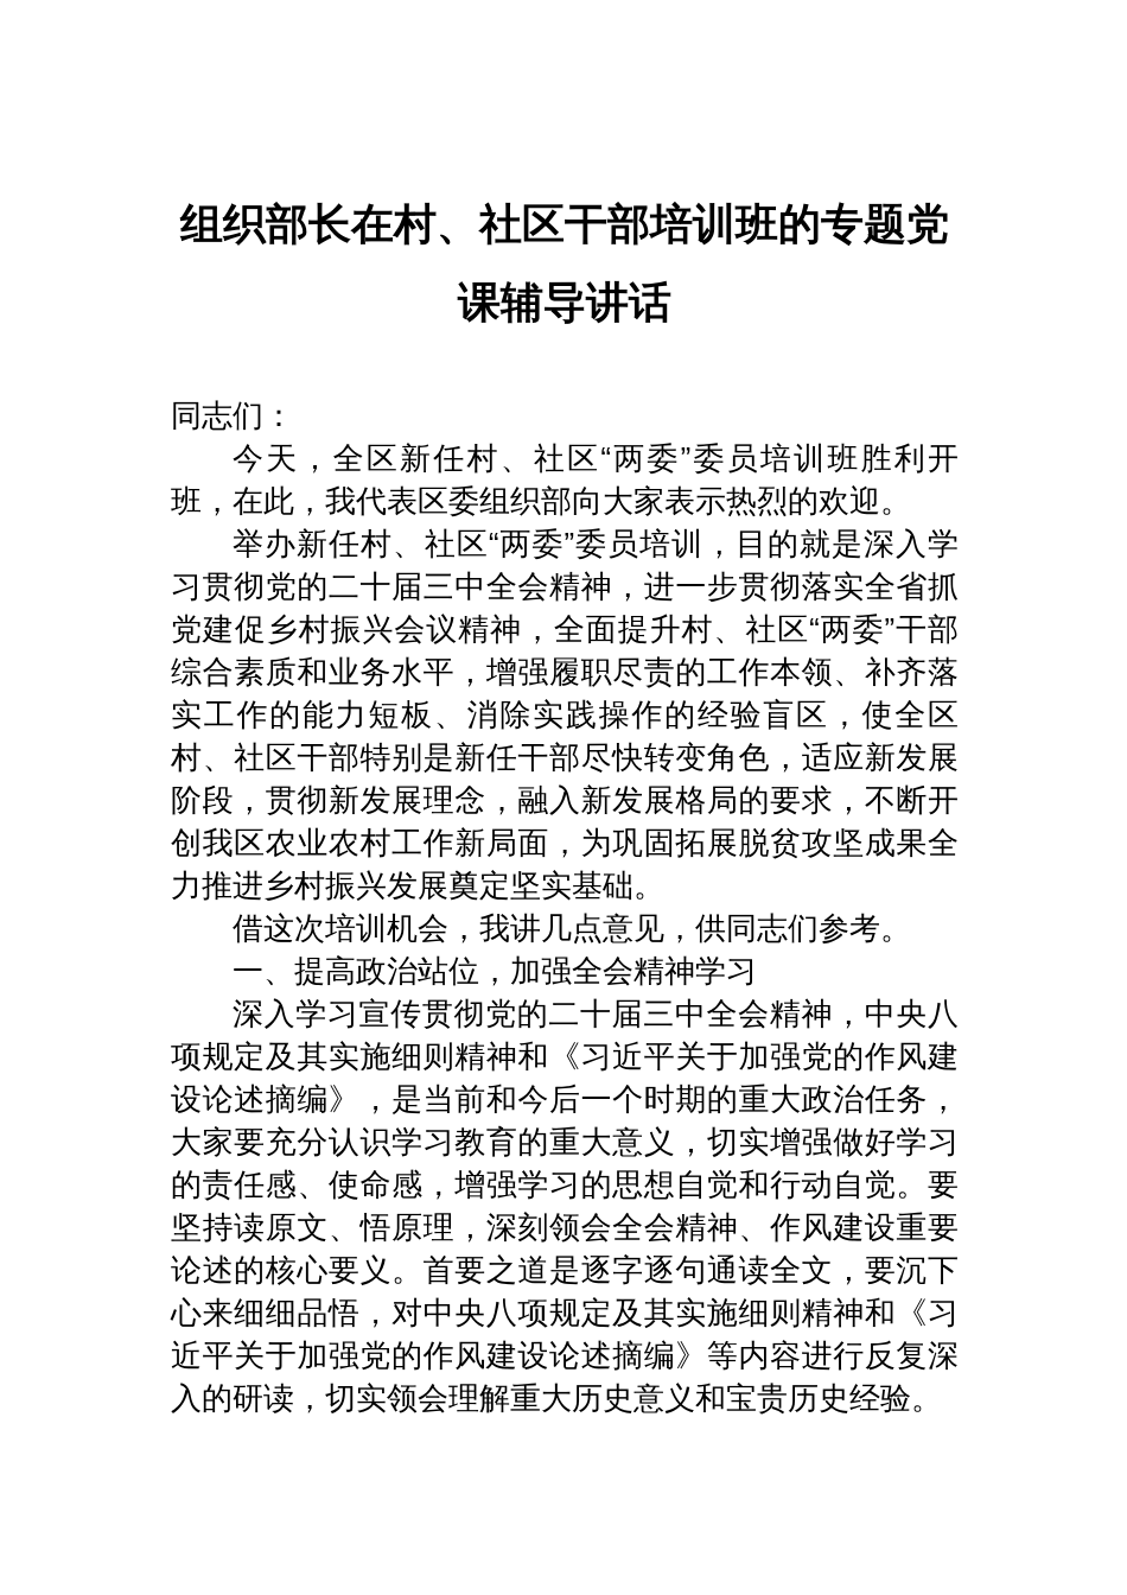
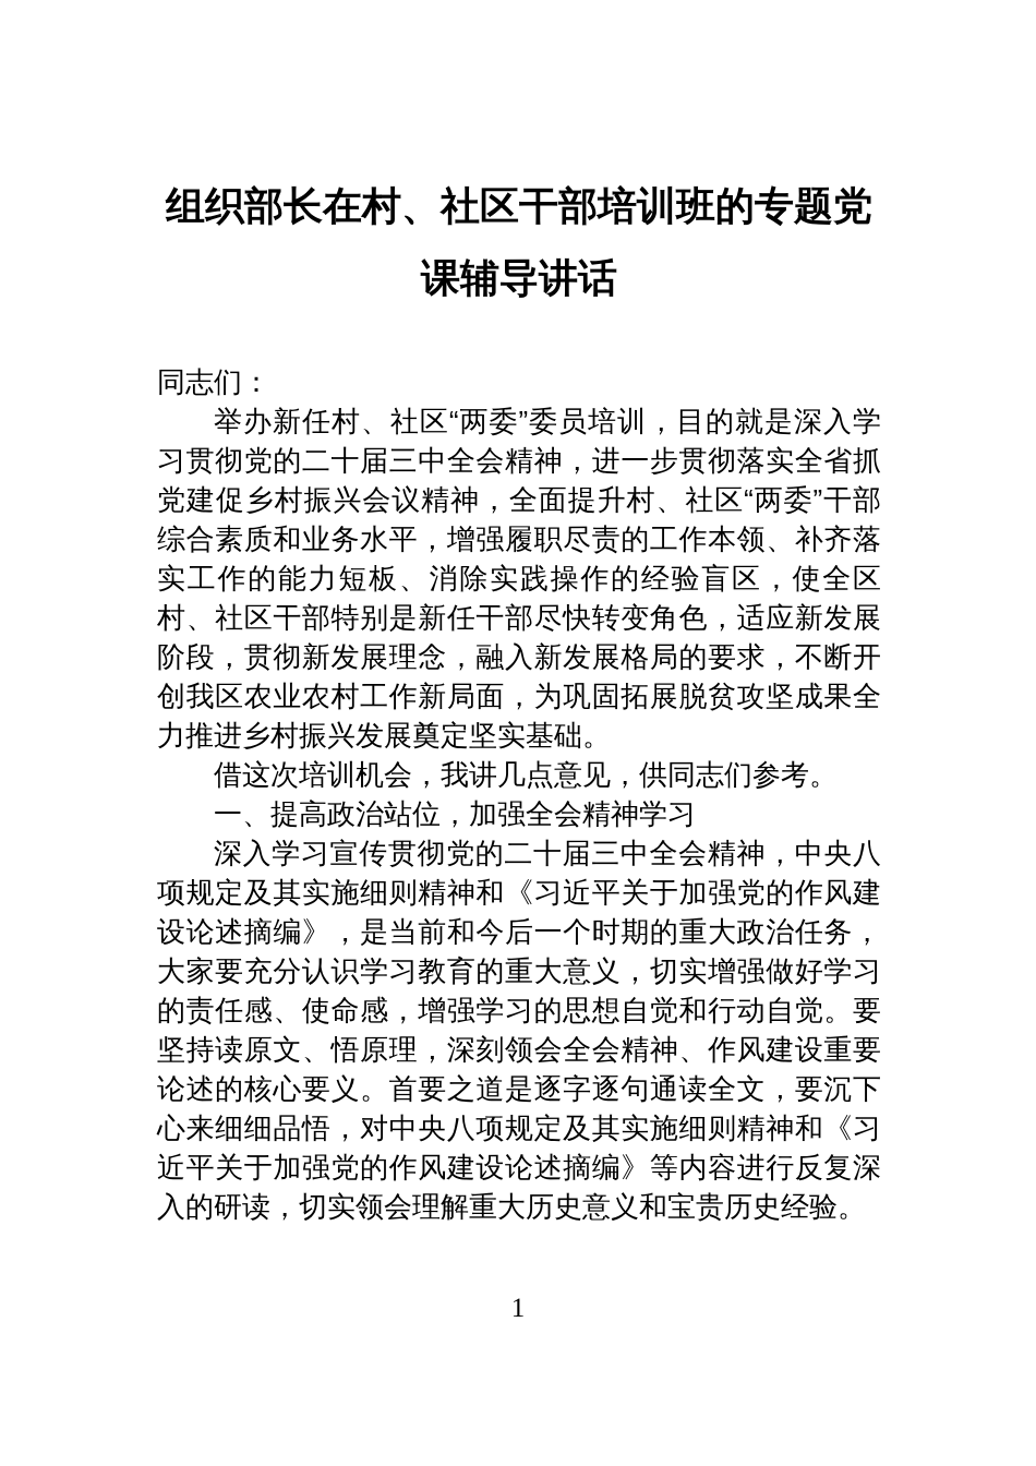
  组织部长在村、社区干部培训班的专题党课辅导讲话
  同志们：
- 今天，全区新任村、社区“两委”委员培训班胜利开班，在此，我代表区委组织部向大家表示热烈的欢迎。
  举办新任村、社区“两委”委员培训，目的就是深入学习贯彻党的二十届三中全会精神，进一步贯彻落实全省抓党建促乡村振兴会议精神，全面提升村、社区“两委”干部综合素质和业务水平，增强履职尽责的工作本领、补齐落实工作的能力短板、消除实践操作的经验盲区，使全区村、社区干部特别是新任干部尽快转变角色，适应新发展阶段，贯彻新发展理念，融入新发展格局的要求，不断开创我区农业农村工作新局面，为巩固拓展脱贫攻坚成果全力推进乡村振兴发展奠定坚实基础。
  借这次培训机会，我讲几点意见，供同志们参考。
  一、提高政治站位，加强全会精神学习
  深入学习宣传贯彻党的二十届三中全会精神，中央八项规定及其实施细则精神和《习近平关于加强党的作风建设论述摘编》，是当前和今后一个时期的重大政治任务，大家要充分认识学习教育的重大意义，切实增强做好学习的责任感、使命感，增强学习的思想自觉和行动自觉。要坚持读原文、悟原理，深刻领会全会精神、作风建设重要论述的核心要义。首要之道是逐字逐句通读全文，要沉下心来细细品悟，对中央八项规定及其实施细则精神和《习近平关于加强党的作风建设论述摘编》等内容进行反复深入的研读，切实领会理解重大历史意义和宝贵历史经验。
+ 1
